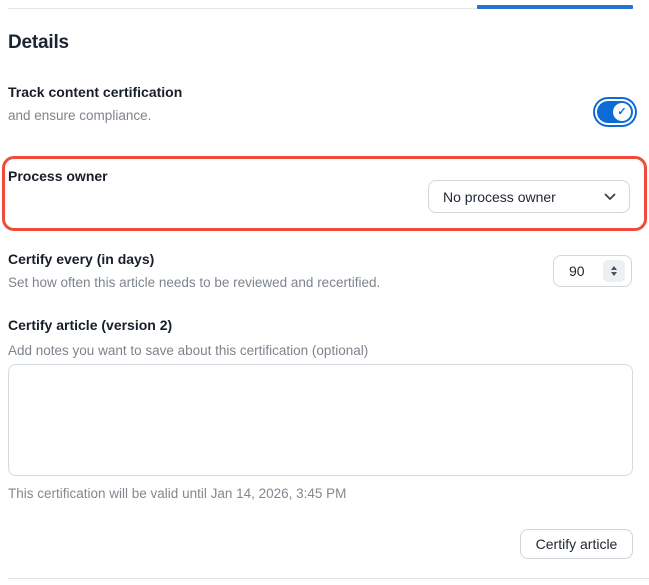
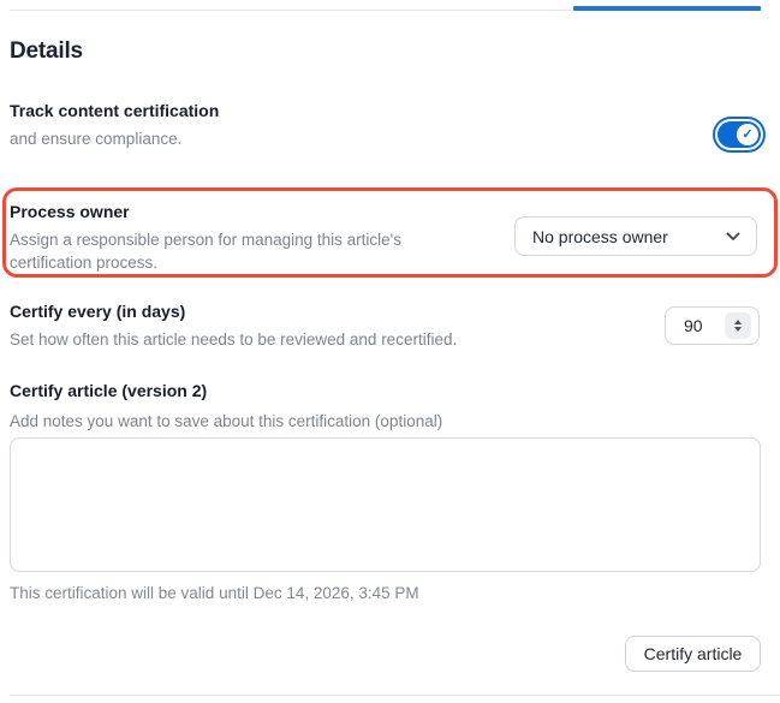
  Details
  Track content certification
  and ensure compliance.
  ✓
  Process owner
+ Assign a responsible person for managing this article's
+ certification process.
  No process owner
  Certify every (in days)
  Set how often this article needs to be reviewed and recertified.
  90
  Certify article (version 2)
  Add notes you want to save about this certification (optional)
- This certification will be valid until Jan 14, 2026, 3:45 PM
+ This certification will be valid until Dec 14, 2026, 3:45 PM
  Certify article
